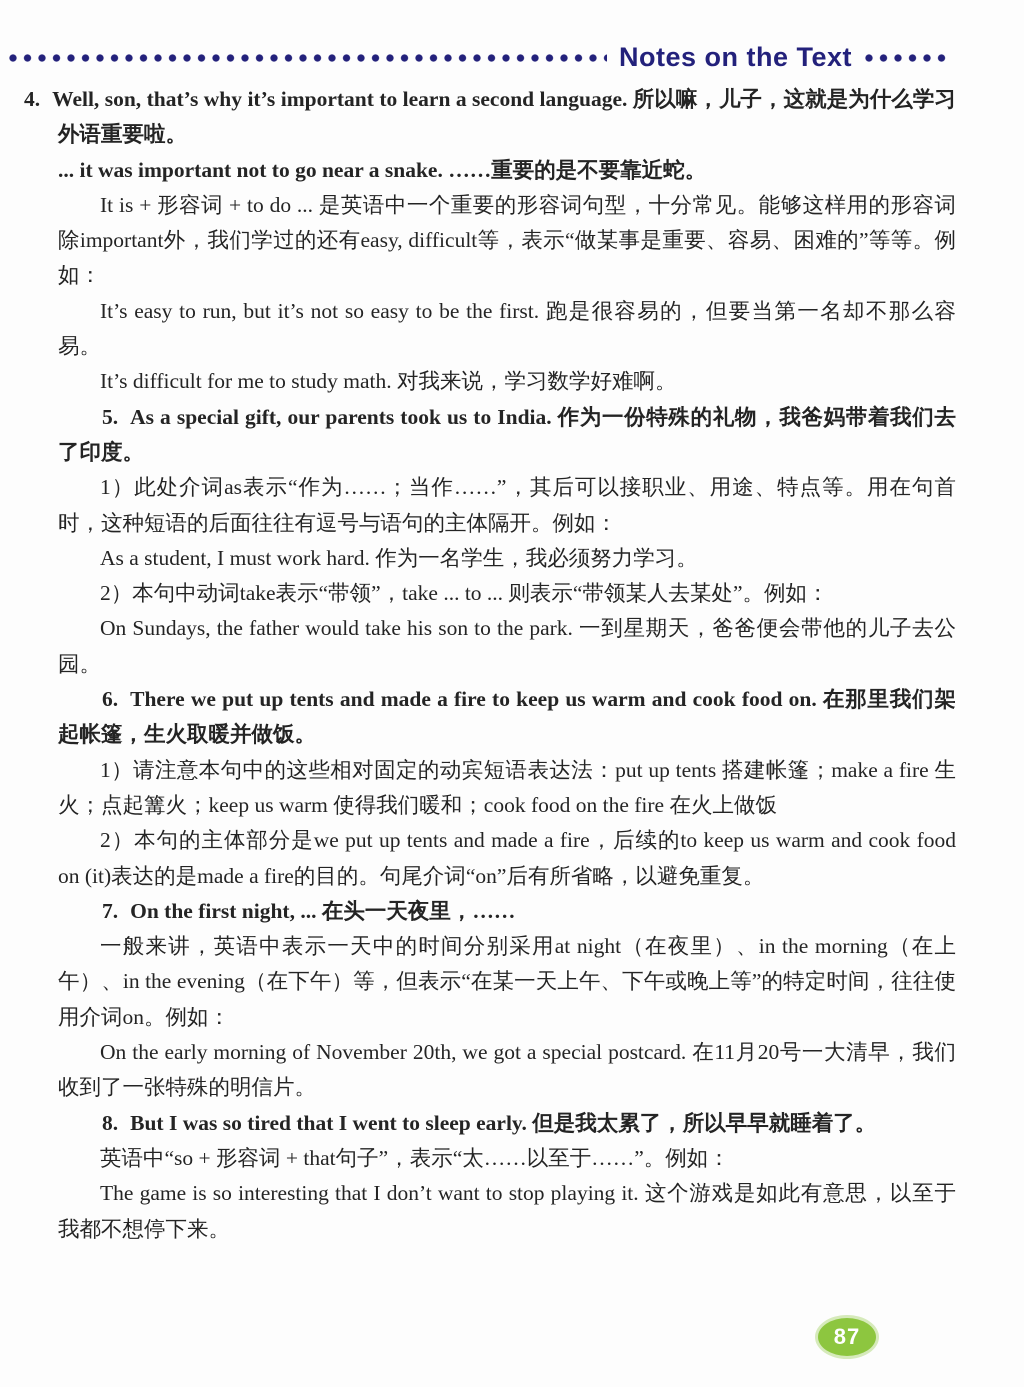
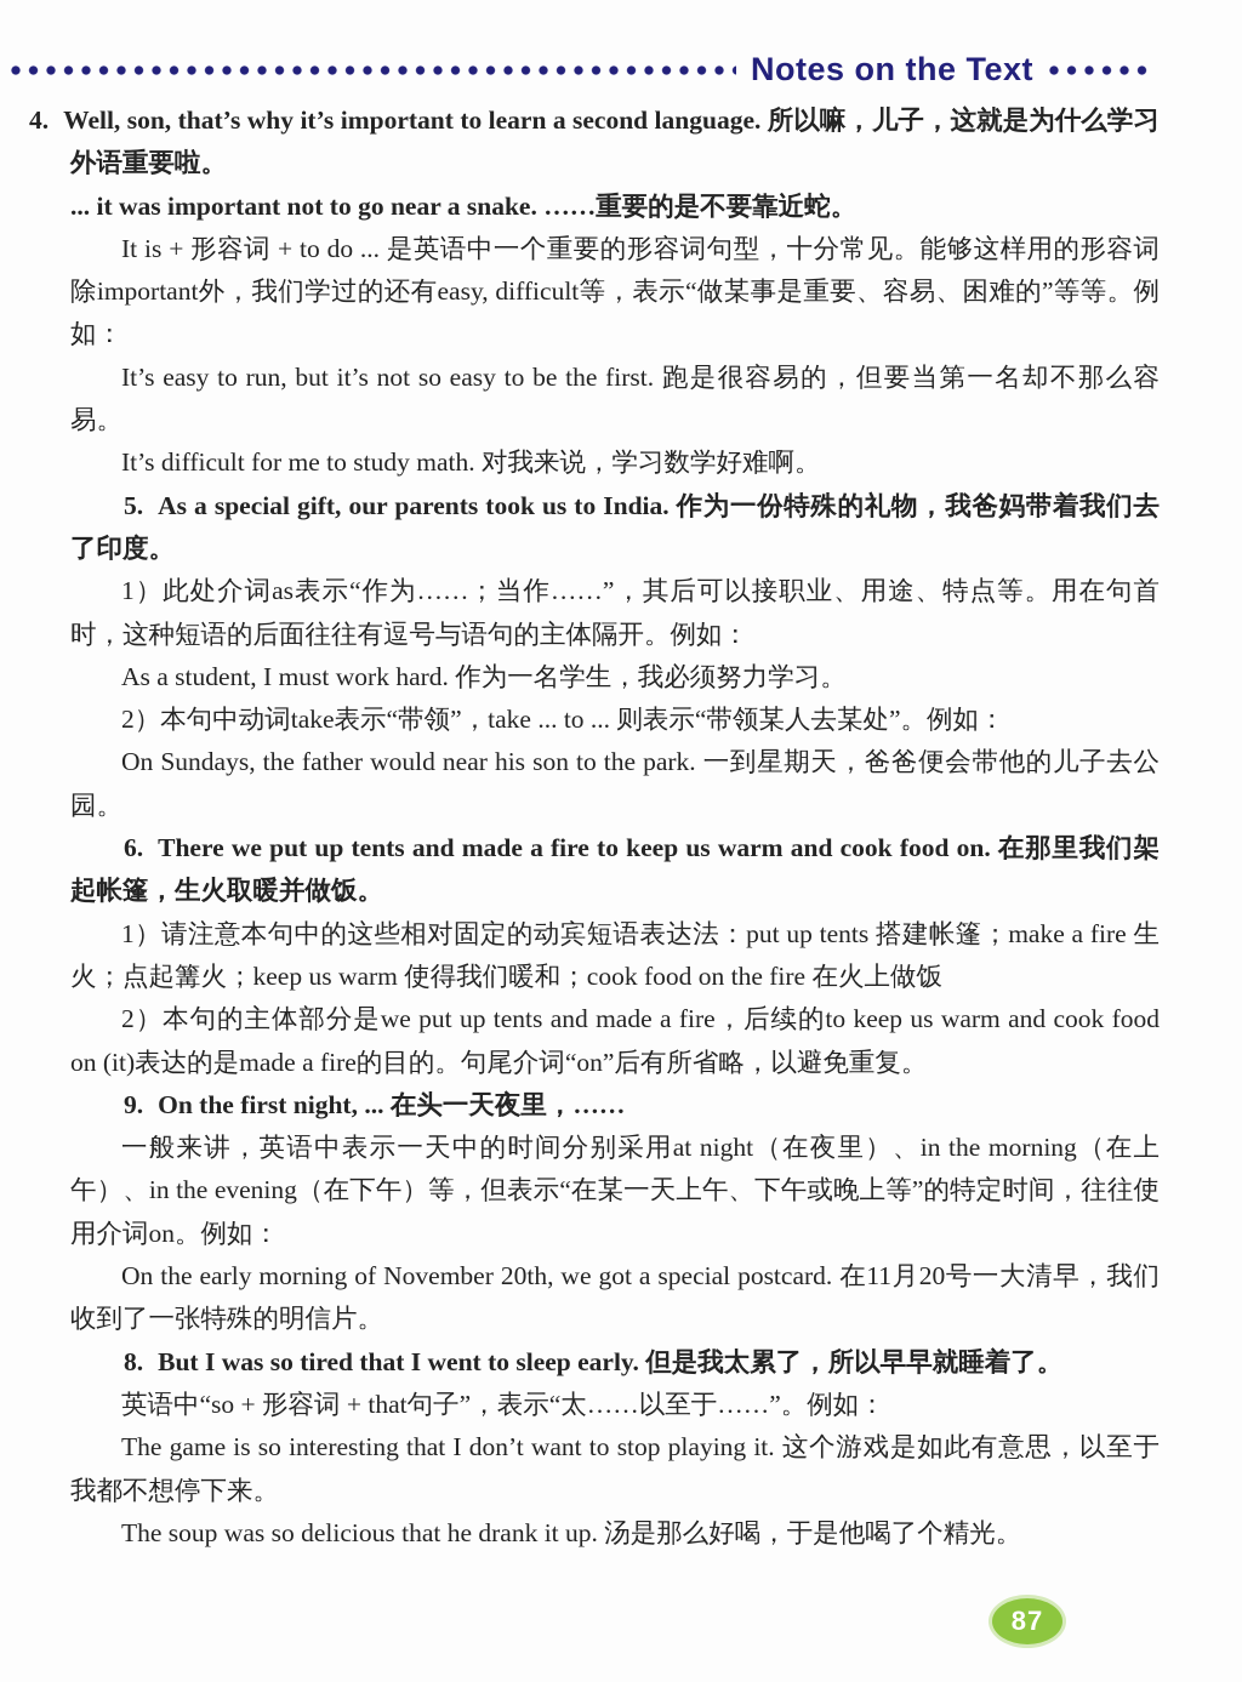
  Notes on the Text
  4. Well, son, that’s why it’s important to learn a second language. 所以嘛，儿子，这就是为什么学习外语重要啦。
  ... it was important not to go near a snake. ……重要的是不要靠近蛇。
  It is + 形容词 + to do ... 是英语中一个重要的形容词句型，十分常见。能够这样用的形容词除important外，我们学过的还有easy, difficult等，表示“做某事是重要、容易、困难的”等等。例如：
  It’s easy to run, but it’s not so easy to be the first. 跑是很容易的，但要当第一名却不那么容易。
  It’s difficult for me to study math. 对我来说，学习数学好难啊。
  5. As a special gift, our parents took us to India. 作为一份特殊的礼物，我爸妈带着我们去了印度。
  1）此处介词as表示“作为……；当作……”，其后可以接职业、用途、特点等。用在句首时，这种短语的后面往往有逗号与语句的主体隔开。例如：
  As a student, I must work hard. 作为一名学生，我必须努力学习。
  2）本句中动词take表示“带领”，take ... to ... 则表示“带领某人去某处”。例如：
- On Sundays, the father would take his son to the park. 一到星期天，爸爸便会带他的儿子去公园。
+ On Sundays, the father would near his son to the park. 一到星期天，爸爸便会带他的儿子去公园。
  6. There we put up tents and made a fire to keep us warm and cook food on. 在那里我们架起帐篷，生火取暖并做饭。
  1）请注意本句中的这些相对固定的动宾短语表达法：put up tents 搭建帐篷；make a fire 生火；点起篝火；keep us warm 使得我们暖和；cook food on the fire 在火上做饭
  2）本句的主体部分是we put up tents and made a fire，后续的to keep us warm and cook food on (it)表达的是made a fire的目的。句尾介词“on”后有所省略，以避免重复。
- 7. On the first night, ... 在头一天夜里，……
+ 9. On the first night, ... 在头一天夜里，……
  一般来讲，英语中表示一天中的时间分别采用at night（在夜里）、in the morning（在上午）、in the evening（在下午）等，但表示“在某一天上午、下午或晚上等”的特定时间，往往使用介词on。例如：
  On the early morning of November 20th, we got a special postcard. 在11月20号一大清早，我们收到了一张特殊的明信片。
  8. But I was so tired that I went to sleep early. 但是我太累了，所以早早就睡着了。
  英语中“so + 形容词 + that句子”，表示“太……以至于……”。例如：
  The game is so interesting that I don’t want to stop playing it. 这个游戏是如此有意思，以至于我都不想停下来。
+ The soup was so delicious that he drank it up. 汤是那么好喝，于是他喝了个精光。
  87
